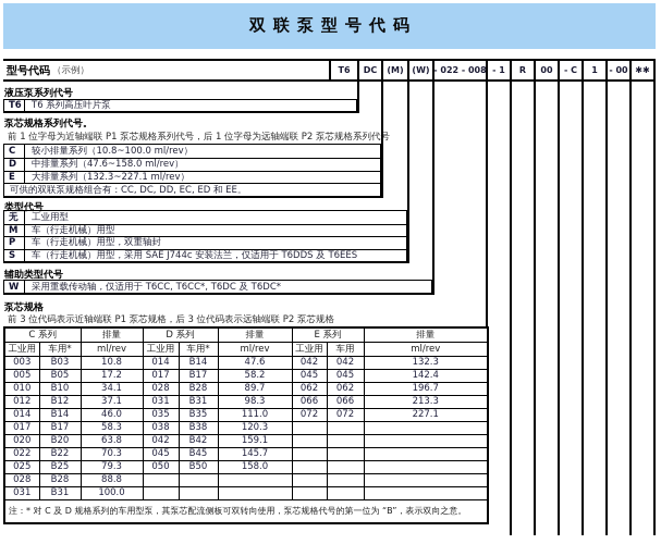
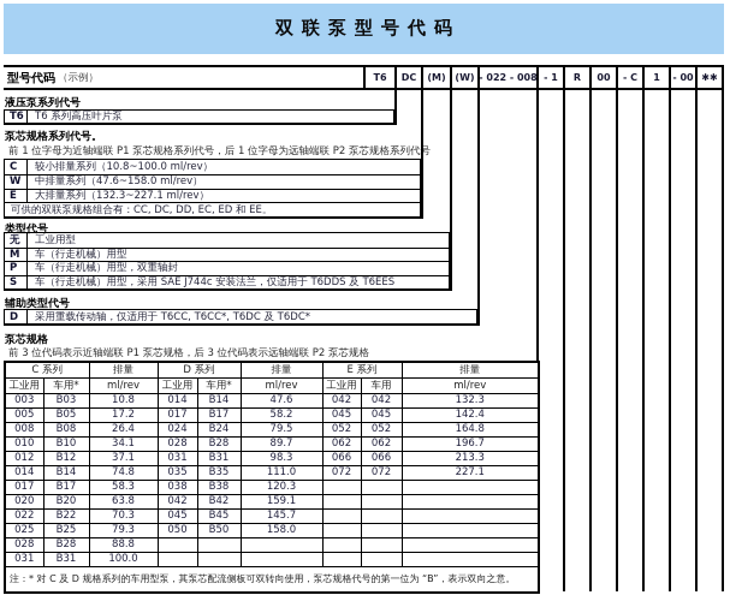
  双联泵型号代码
  型号代码
  （示例）
  T6
  DC
  (M)
  (W)
  - 022 - 008
  - 1
  R
  00
  - C
  1
  - 00
  ✱✱
  液压泵系列代号
  T6
  T6 系列高压叶片泵
  泵芯规格系列代号。
  前 1 位字母为近轴端联 P1 泵芯规格系列代号，后 1 位字母为远轴端联 P2 泵芯规格系列代号
  C
  较小排量系列（10.8~100.0 ml/rev）
- D
+ W
  中排量系列（47.6~158.0 ml/rev）
  E
  大排量系列（132.3~227.1 ml/rev）
  可供的双联泵规格组合有：CC, DC, DD, EC, ED 和 EE。
  类型代号
  无
  工业用型
  M
  车（行走机械）用型
  P
  车（行走机械）用型，双重轴封
  S
  车（行走机械）用型，采用 SAE J744c 安装法兰，仅适用于 T6DDS 及 T6EES
  辅助类型代号
- W
+ D
  采用重载传动轴，仅适用于 T6CC, T6CC*, T6DC 及 T6DC*
  泵芯规格
  前 3 位代码表示近轴端联 P1 泵芯规格，后 3 位代码表示远轴端联 P2 泵芯规格
  C 系列	排量	D 系列	排量	E 系列	排量
  工业用	车用*	ml/rev	工业用	车用*	ml/rev	工业用	车用	ml/rev
  003	B03	10.8	014	B14	47.6	042	042	132.3
  005	B05	17.2	017	B17	58.2	045	045	142.4
+ 008	B08	26.4	024	B24	79.5	052	052	164.8
  010	B10	34.1	028	B28	89.7	062	062	196.7
  012	B12	37.1	031	B31	98.3	066	066	213.3
- 014	B14	46.0	035	B35	111.0	072	072	227.1
+ 014	B14	74.8	035	B35	111.0	072	072	227.1
  017	B17	58.3	038	B38	120.3
  020	B20	63.8	042	B42	159.1
  022	B22	70.3	045	B45	145.7
  025	B25	79.3	050	B50	158.0
  028	B28	88.8
  031	B31	100.0
  注：* 对 C 及 D 规格系列的车用型泵，其泵芯配流侧板可双转向使用，泵芯规格代号的第一位为 “B”，表示双向之意。
